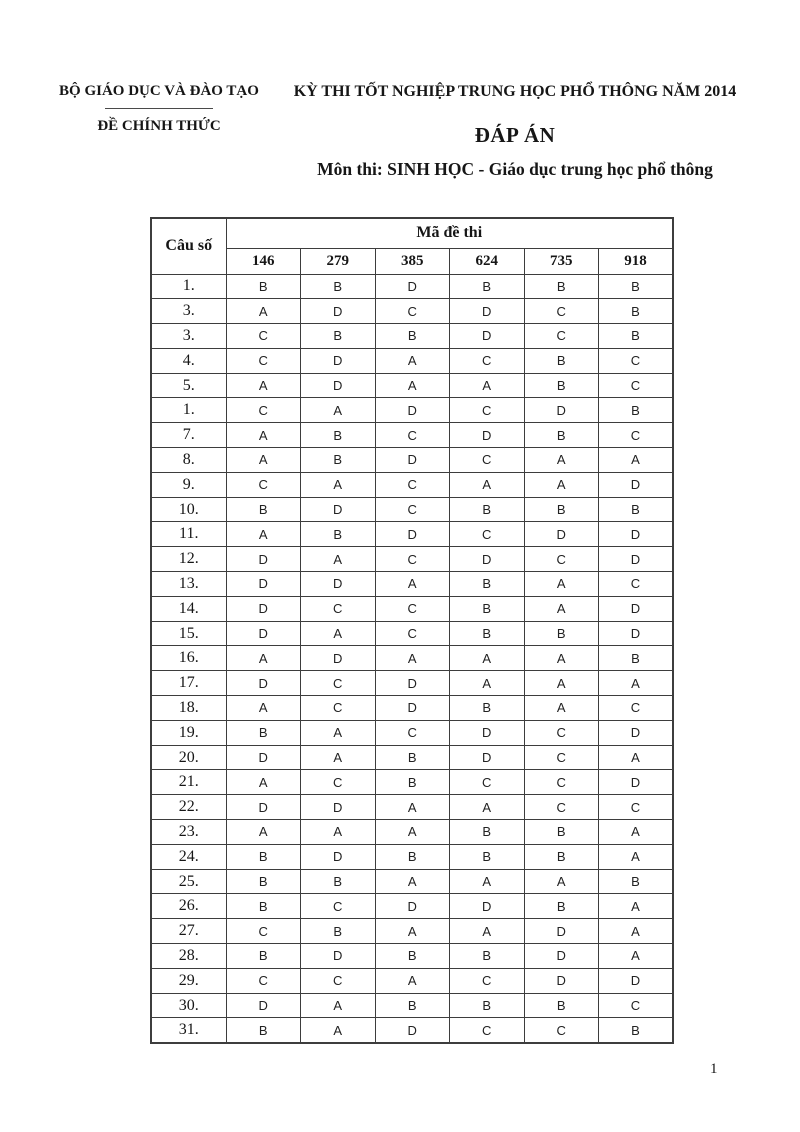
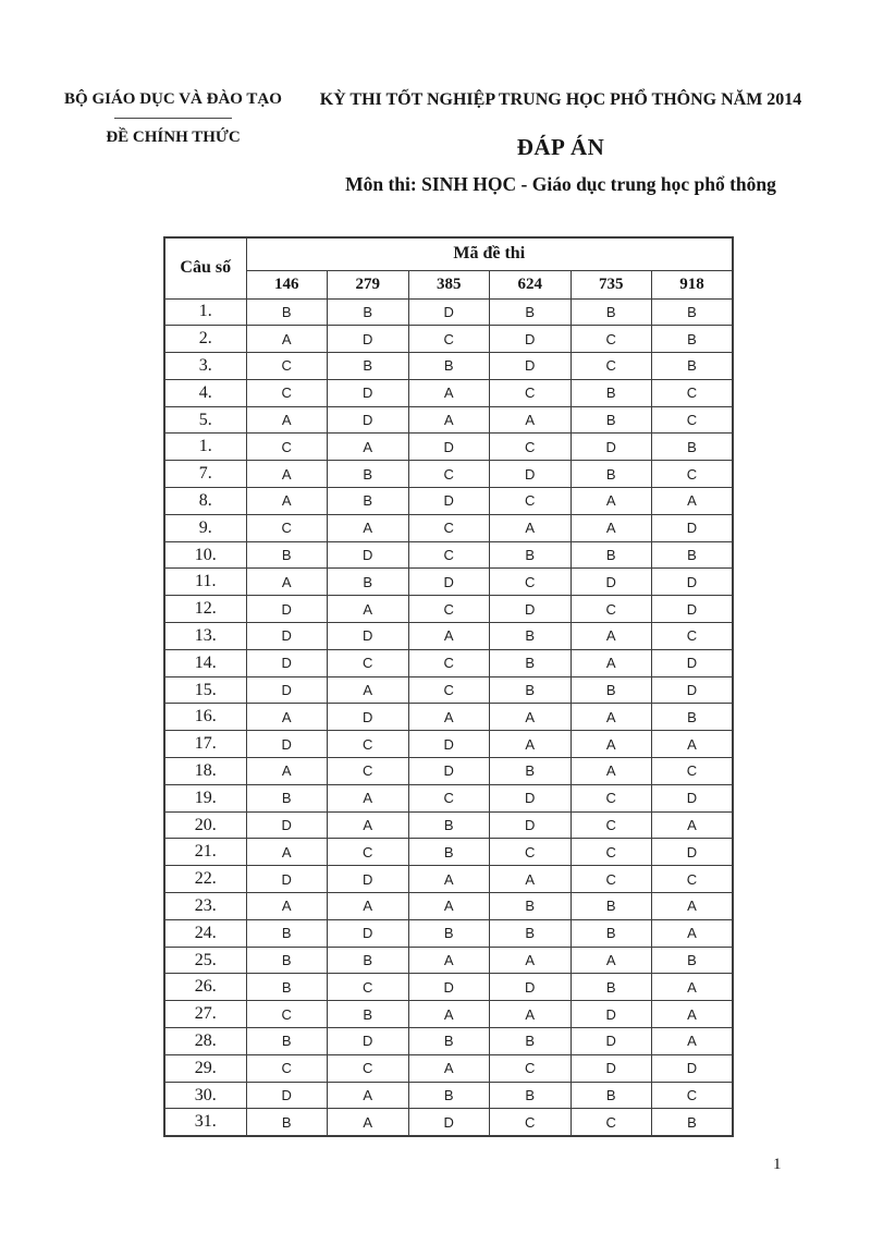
  BỘ GIÁO DỤC VÀ ĐÀO TẠO
  ĐỀ CHÍNH THỨC
  KỲ THI TỐT NGHIỆP TRUNG HỌC PHỔ THÔNG NĂM 2014
  ĐÁP ÁN
  Môn thi: SINH HỌC - Giáo dục trung học phổ thông
  Câu số	Mã đề thi
  146	279	385	624	735	918
  1.	B	B	D	B	B	B
- 3.	A	D	C	D	C	B
+ 2.	A	D	C	D	C	B
  3.	C	B	B	D	C	B
  4.	C	D	A	C	B	C
  5.	A	D	A	A	B	C
  1.	C	A	D	C	D	B
  7.	A	B	C	D	B	C
  8.	A	B	D	C	A	A
  9.	C	A	C	A	A	D
  10.	B	D	C	B	B	B
  11.	A	B	D	C	D	D
  12.	D	A	C	D	C	D
  13.	D	D	A	B	A	C
  14.	D	C	C	B	A	D
  15.	D	A	C	B	B	D
  16.	A	D	A	A	A	B
  17.	D	C	D	A	A	A
  18.	A	C	D	B	A	C
  19.	B	A	C	D	C	D
  20.	D	A	B	D	C	A
  21.	A	C	B	C	C	D
  22.	D	D	A	A	C	C
  23.	A	A	A	B	B	A
  24.	B	D	B	B	B	A
  25.	B	B	A	A	A	B
  26.	B	C	D	D	B	A
  27.	C	B	A	A	D	A
  28.	B	D	B	B	D	A
  29.	C	C	A	C	D	D
  30.	D	A	B	B	B	C
  31.	B	A	D	C	C	B
  1
